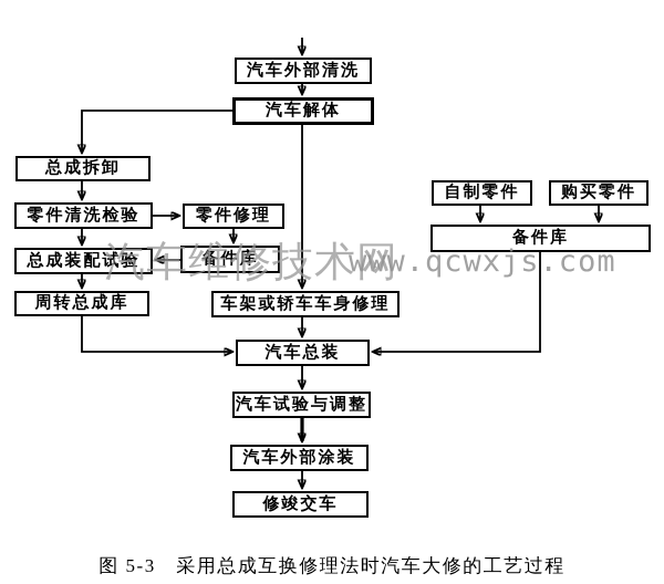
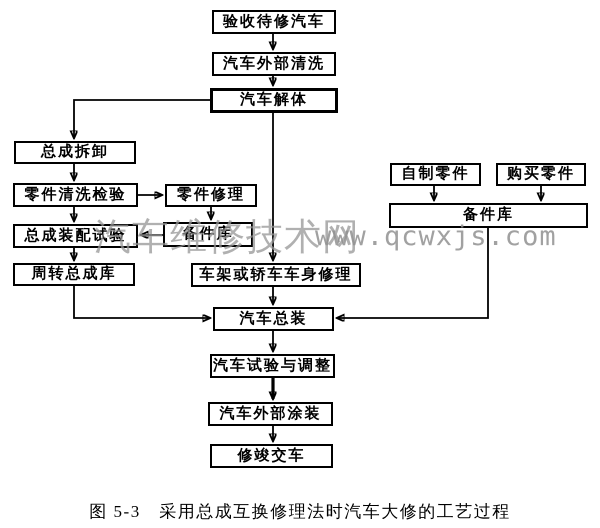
+ 验收待修汽车
  汽车外部清洗
  汽车解体
  总成拆卸
  零件清洗检验
  零件修理
  总成装配试验
  备件库
  周转总成库
  车架或轿车车身修理
  汽车总装
  汽车试验与调整
  汽车外部涂装
  修竣交车
  自制零件
  购买零件
  备件库
  汽车维修技术网
  www.qcwxjs.com
  图 5-3 采用总成互换修理法时汽车大修的工艺过程
